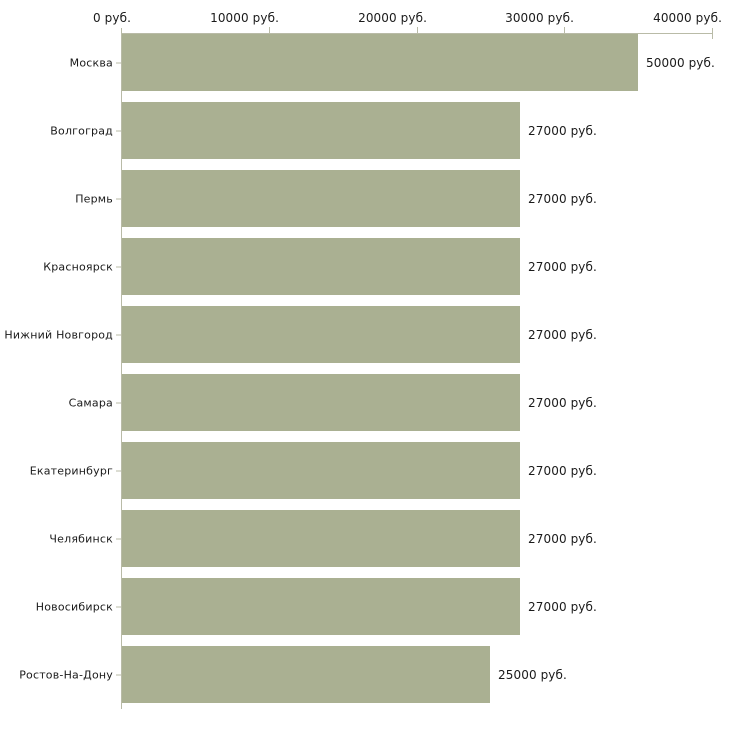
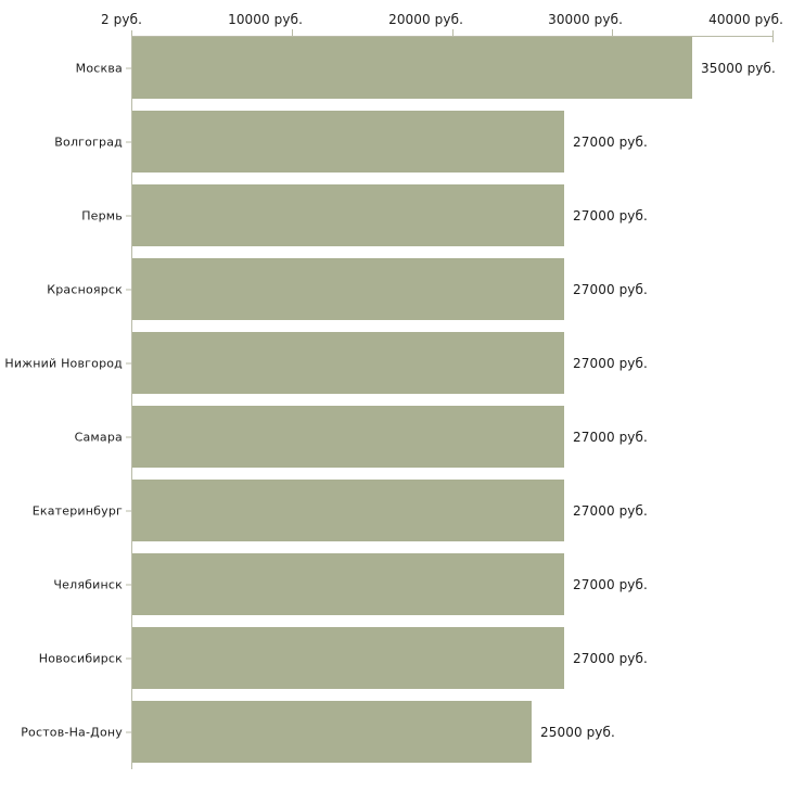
- 0 руб.
+ 2 руб.
  10000 руб.
  20000 руб.
  30000 руб.
  40000 руб.
  Москва
- 50000 руб.
+ 35000 руб.
  Волгоград
  27000 руб.
  Пермь
  27000 руб.
  Красноярск
  27000 руб.
  Нижний Новгород
  27000 руб.
  Самара
  27000 руб.
  Екатеринбург
  27000 руб.
  Челябинск
  27000 руб.
  Новосибирск
  27000 руб.
  Ростов-На-Дону
  25000 руб.
